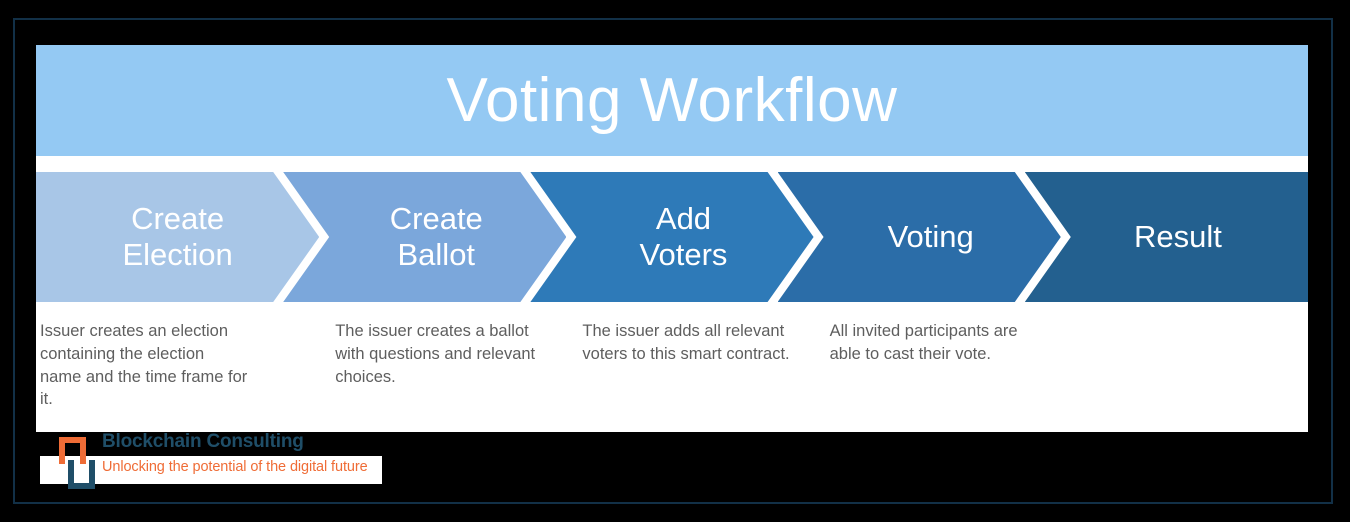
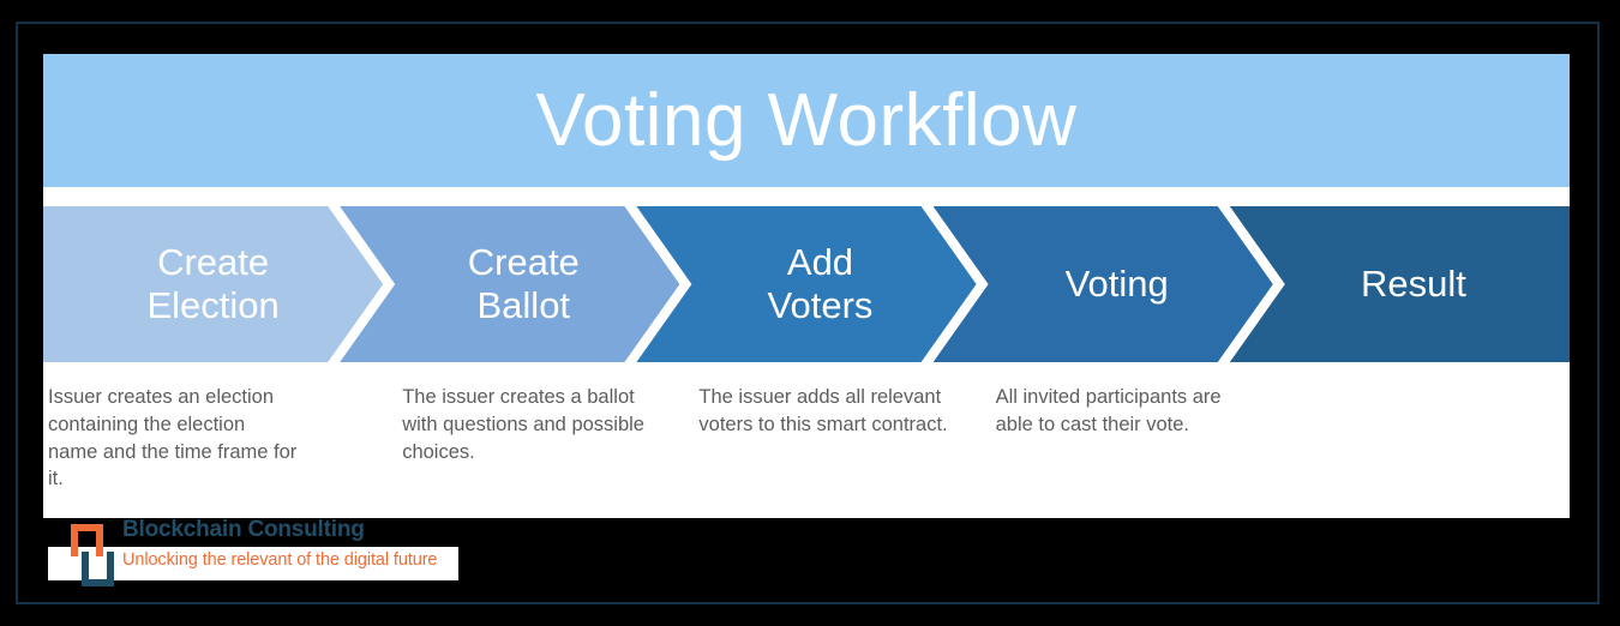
  Voting Workflow
  Create
  Election
  Create
  Ballot
  Add
  Voters
  Voting
  Result
  Issuer creates an election containing the election name and the time frame for it.
- The issuer creates a ballot with questions and relevant choices.
+ The issuer creates a ballot with questions and possible choices.
  The issuer adds all relevant voters to this smart contract.
  All invited participants are able to cast their vote.
  Blockchain Consulting
- Unlocking the potential of the digital future
+ Unlocking the relevant of the digital future
